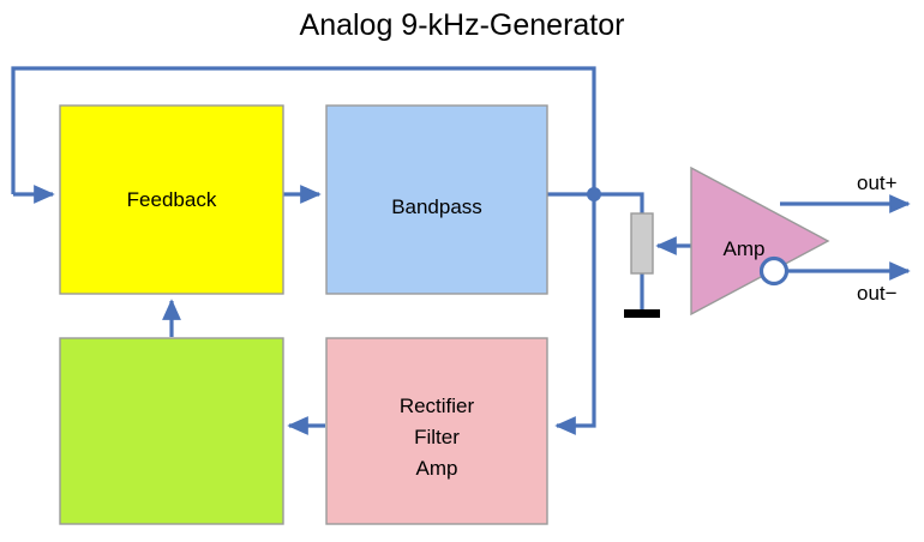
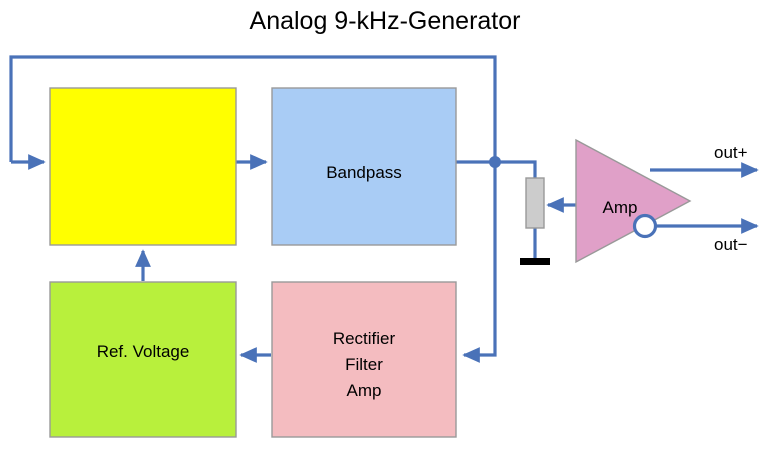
  Analog 9-kHz-Generator
- Feedback
  Bandpass
+ Ref. Voltage
  Rectifier
  Filter
  Amp
  Amp
  out+
  out−
